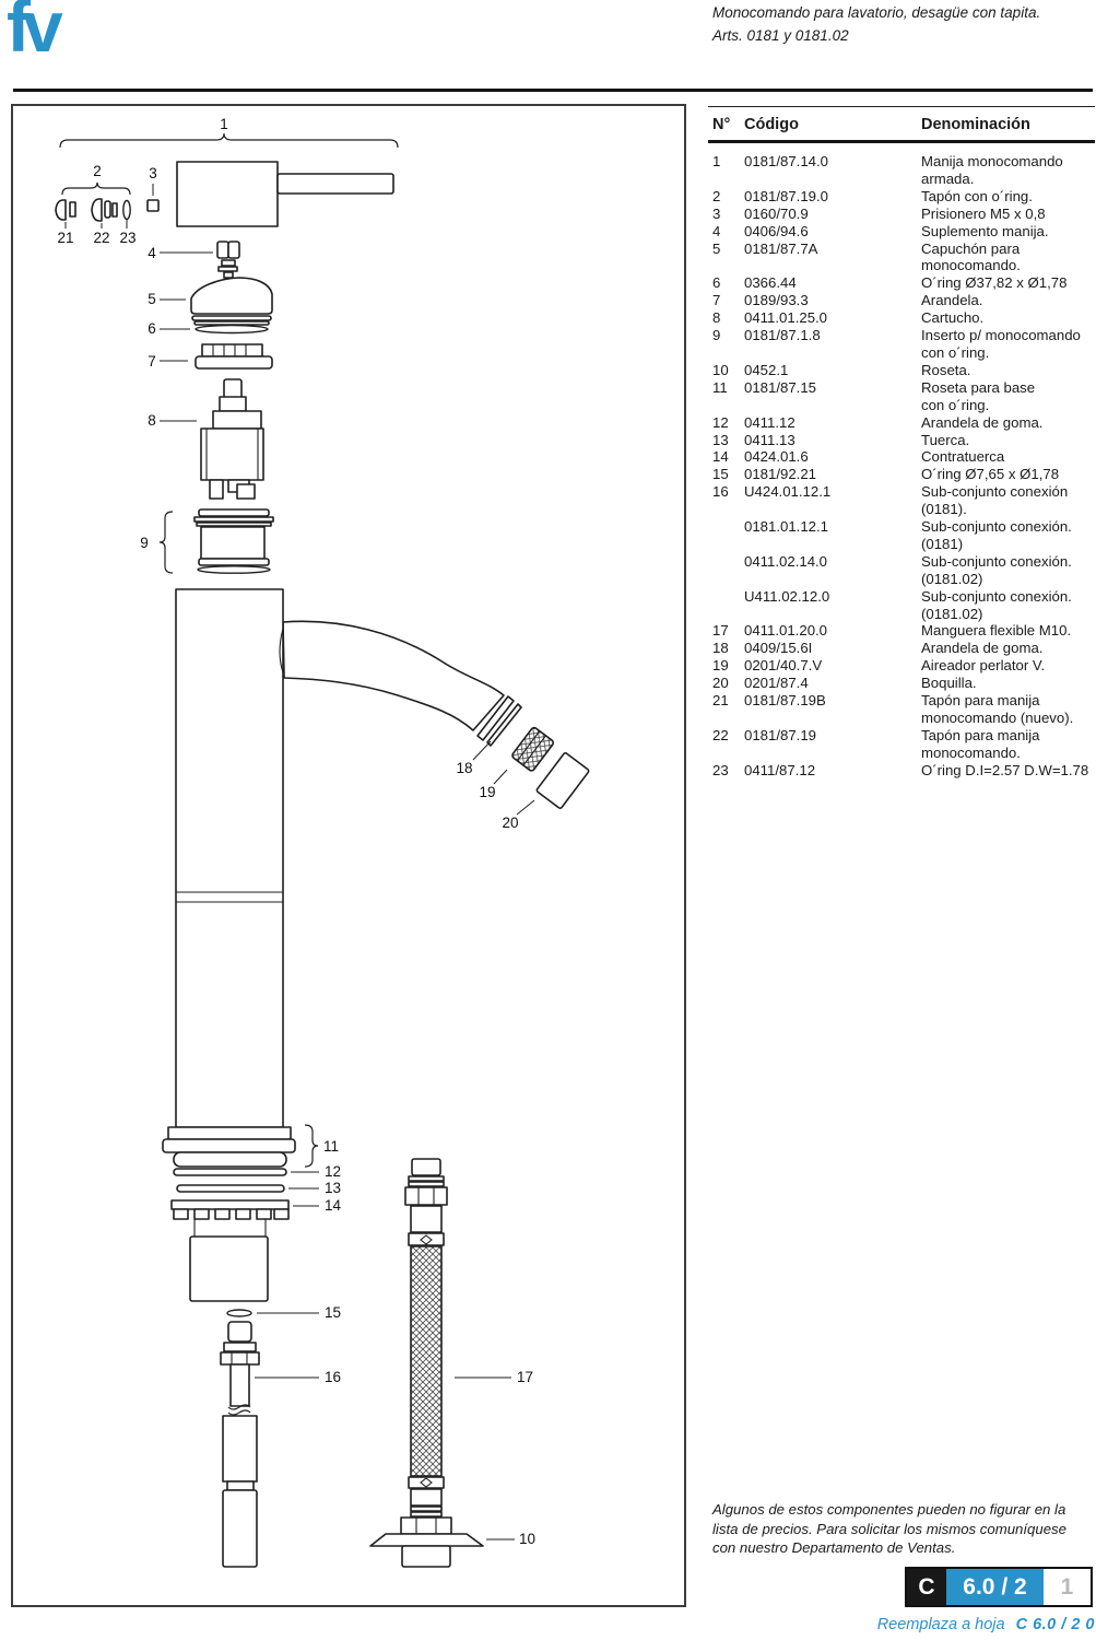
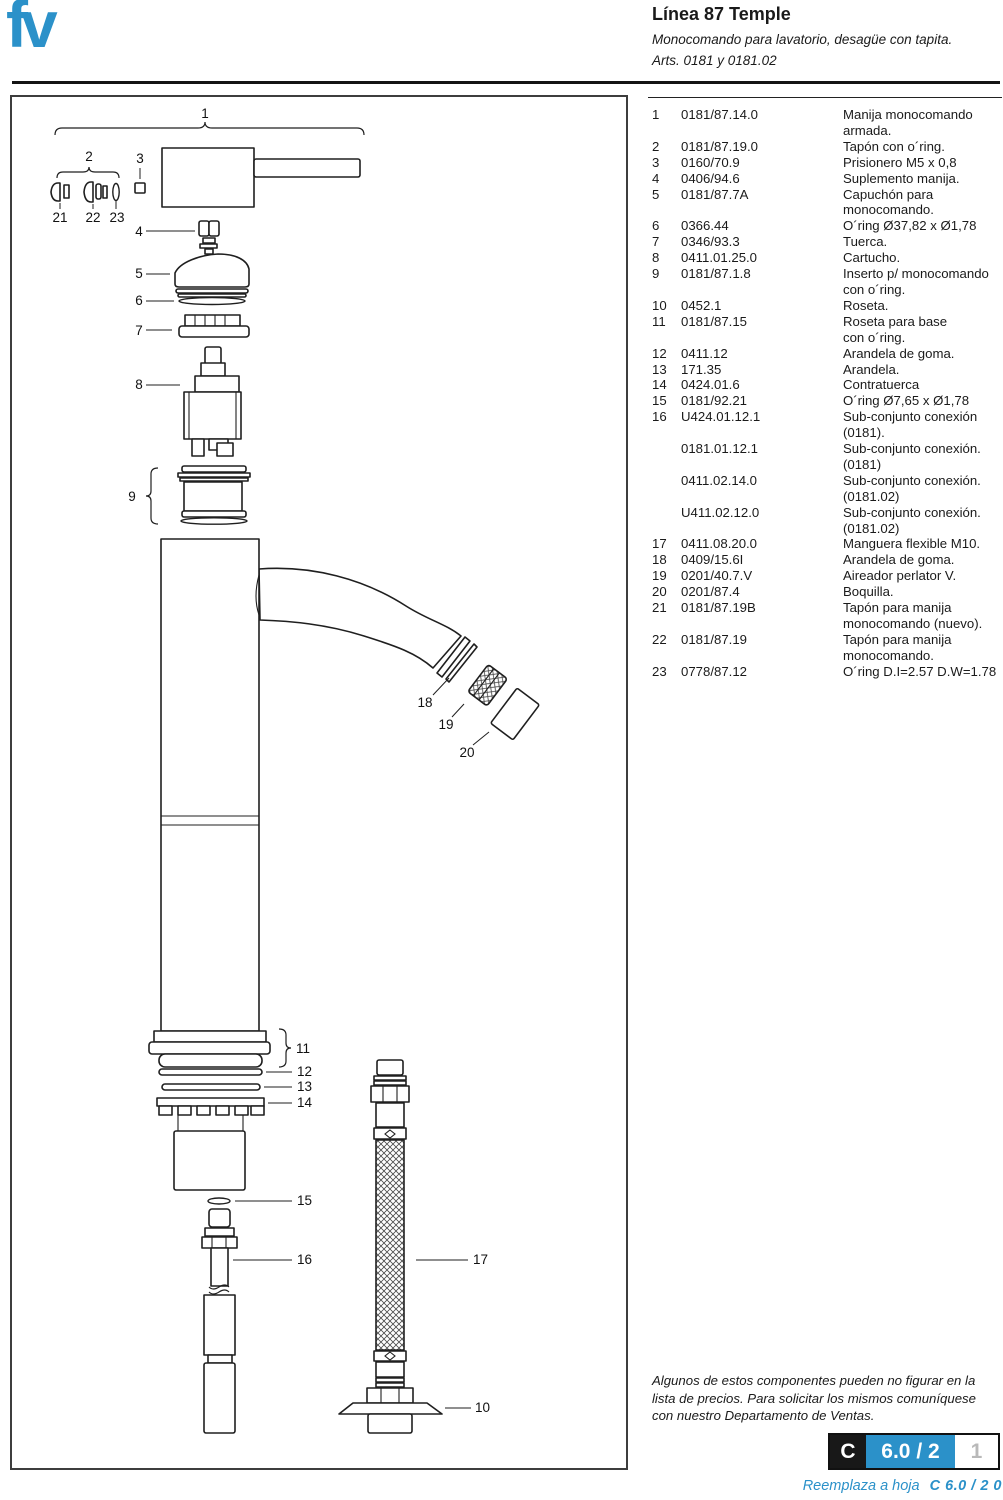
  fv
+ Línea 87 Temple
  Monocomando para lavatorio, desagüe con tapita.
  Arts. 0181 y 0181.02
  1
  2
  21
  22
  23
  3
  4
  5
  6
  7
  8
  9
  18
  19
  20
  11
  12
  13
  14
  15
  16
  17
  10
- N°
- Código
- Denominación
  1
  0181/87.14.0
  Manija monocomando
  armada.
  2
  0181/87.19.0
  Tapón con o´ring.
  3
  0160/70.9
  Prisionero M5 x 0,8
  4
  0406/94.6
  Suplemento manija.
  5
  0181/87.7A
  Capuchón para
  monocomando.
  6
  0366.44
  O´ring Ø37,82 x Ø1,78
  7
- 0189/93.3
+ 0346/93.3
- Arandela.
+ Tuerca.
  8
  0411.01.25.0
  Cartucho.
  9
  0181/87.1.8
  Inserto p/ monocomando
  con o´ring.
  10
  0452.1
  Roseta.
  11
  0181/87.15
  Roseta para base
  con o´ring.
  12
  0411.12
  Arandela de goma.
  13
- 0411.13
+ 171.35
- Tuerca.
+ Arandela.
  14
  0424.01.6
  Contratuerca
  15
  0181/92.21
  O´ring Ø7,65 x Ø1,78
  16
  U424.01.12.1
  Sub-conjunto conexión
  (0181).
  0181.01.12.1
  Sub-conjunto conexión.
  (0181)
  0411.02.14.0
  Sub-conjunto conexión.
  (0181.02)
  U411.02.12.0
  Sub-conjunto conexión.
  (0181.02)
  17
- 0411.01.20.0
+ 0411.08.20.0
  Manguera flexible M10.
  18
  0409/15.6I
  Arandela de goma.
  19
  0201/40.7.V
  Aireador perlator V.
  20
  0201/87.4
  Boquilla.
  21
  0181/87.19B
  Tapón para manija
  monocomando (nuevo).
  22
  0181/87.19
  Tapón para manija
  monocomando.
  23
- 0411/87.12
+ 0778/87.12
  O´ring D.I=2.57 D.W=1.78
  Algunos de estos componentes pueden no figurar en la
  lista de precios. Para solicitar los mismos comuníquese
  con nuestro Departamento de Ventas.
  C
  6.0 / 2
  1
  Reemplaza a hoja C 6.0 / 2 0
